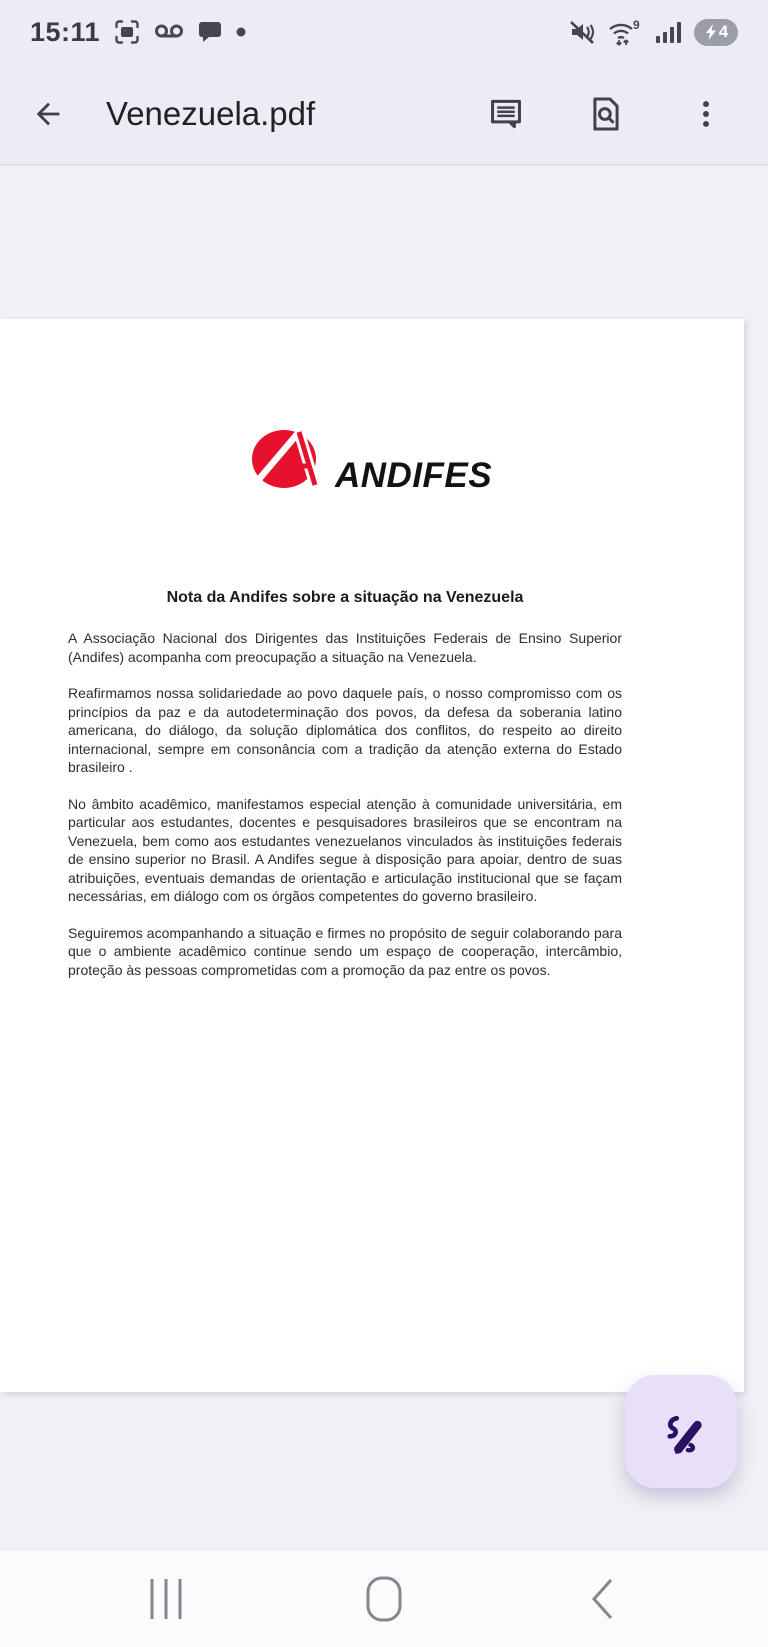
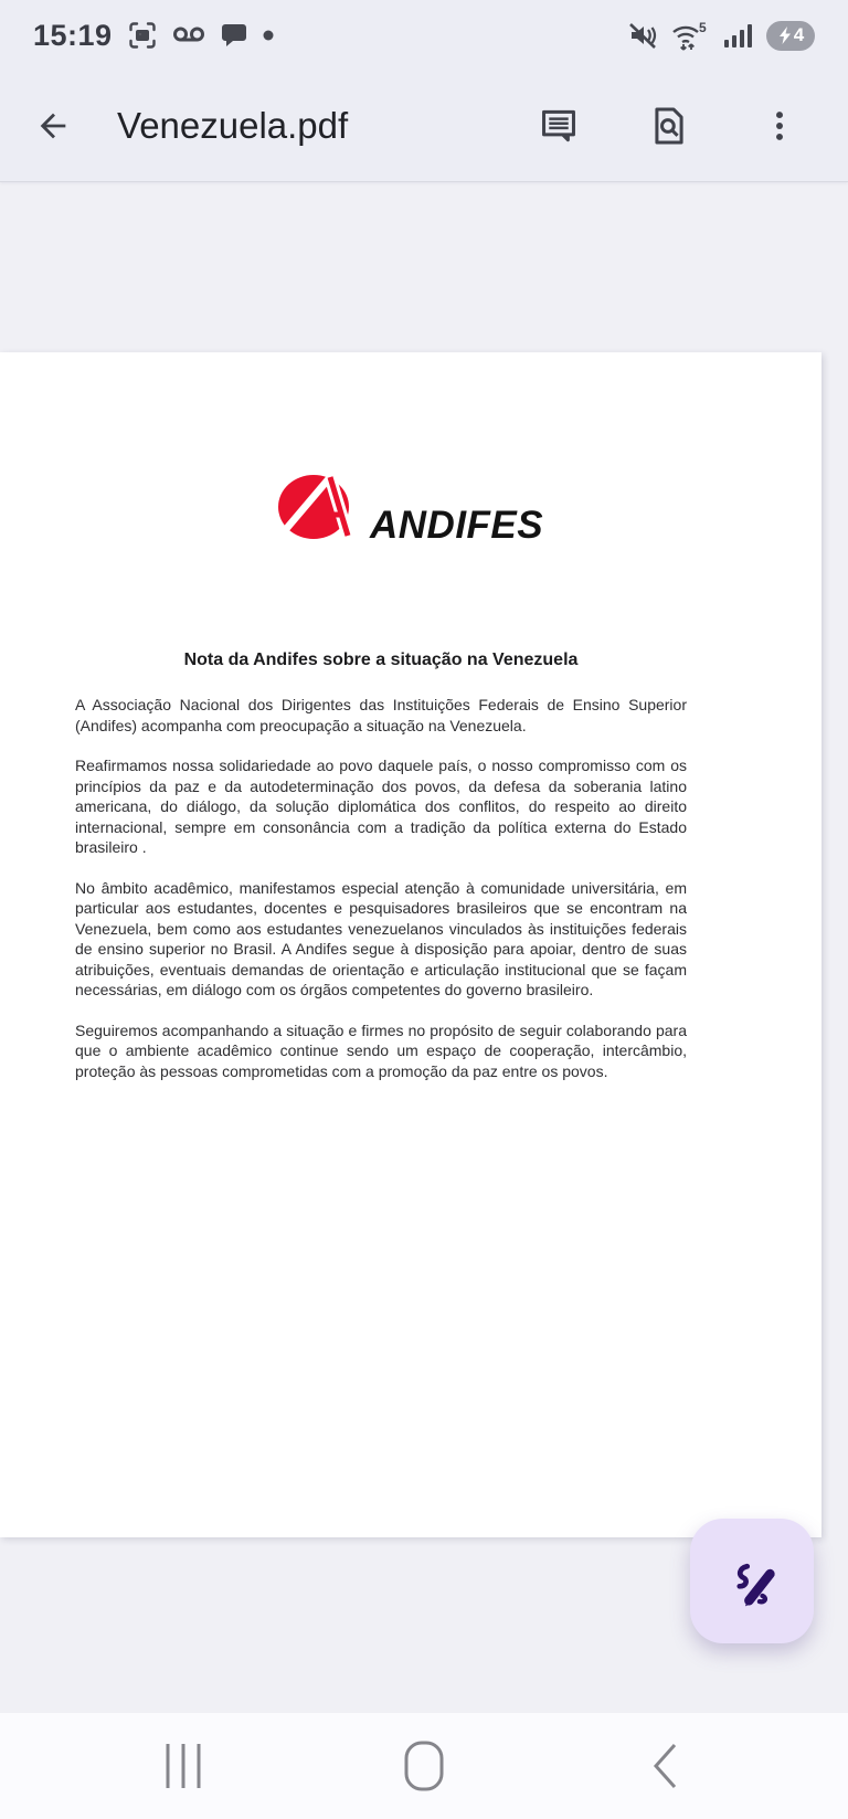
- 15:11
+ 15:19
- 9
+ 5
  4
  Venezuela.pdf
  ANDIFES
  Nota da Andifes sobre a situação na Venezuela
  A Associação Nacional dos Dirigentes das Instituições Federais de Ensino Superior (Andifes) acompanha com preocupação a situação na Venezuela.
- Reafirmamos nossa solidariedade ao povo daquele país, o nosso compromisso com os princípios da paz e da autodeterminação dos povos, da defesa da soberania latino americana, do diálogo, da solução diplomática dos conflitos, do respeito ao direito internacional, sempre em consonância com a tradição da atenção externa do Estado brasileiro .
+ Reafirmamos nossa solidariedade ao povo daquele país, o nosso compromisso com os princípios da paz e da autodeterminação dos povos, da defesa da soberania latino americana, do diálogo, da solução diplomática dos conflitos, do respeito ao direito internacional, sempre em consonância com a tradição da política externa do Estado brasileiro .
  No âmbito acadêmico, manifestamos especial atenção à comunidade universitária, em particular aos estudantes, docentes e pesquisadores brasileiros que se encontram na Venezuela, bem como aos estudantes venezuelanos vinculados às instituições federais de ensino superior no Brasil. A Andifes segue à disposição para apoiar, dentro de suas atribuições, eventuais demandas de orientação e articulação institucional que se façam necessárias, em diálogo com os órgãos competentes do governo brasileiro.
  Seguiremos acompanhando a situação e firmes no propósito de seguir colaborando para que o ambiente acadêmico continue sendo um espaço de cooperação, intercâmbio, proteção às pessoas comprometidas com a promoção da paz entre os povos.
